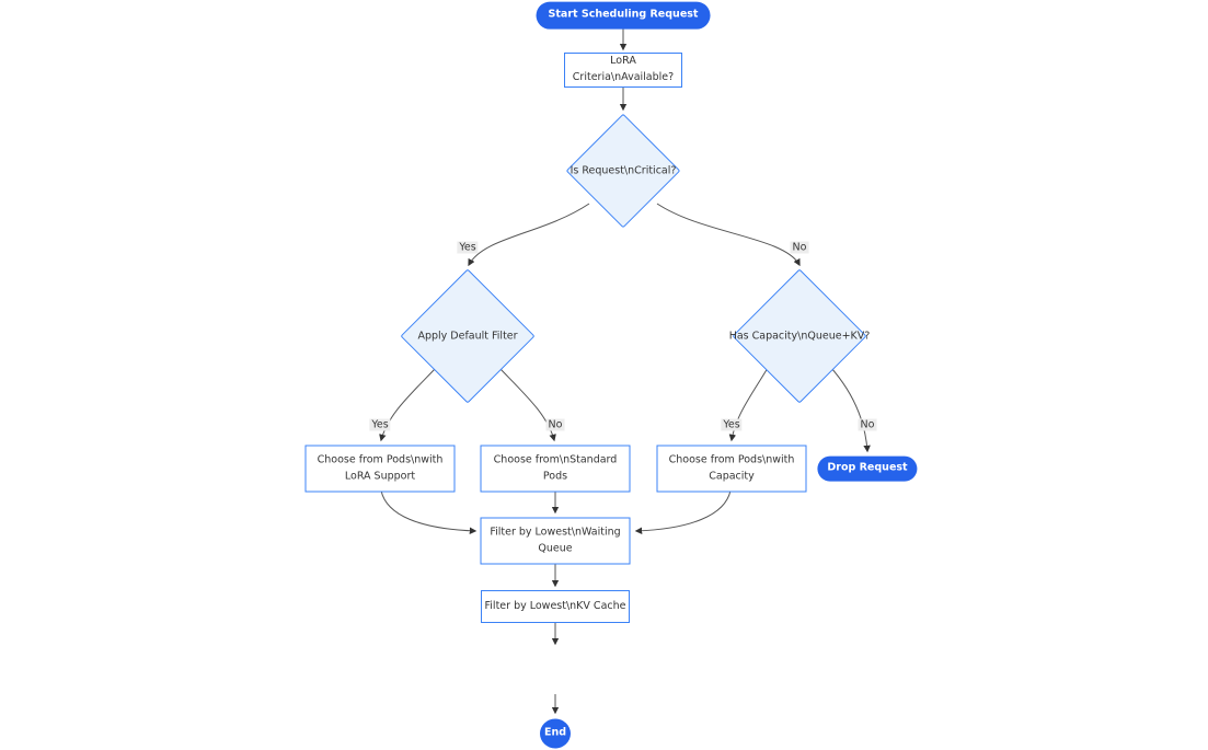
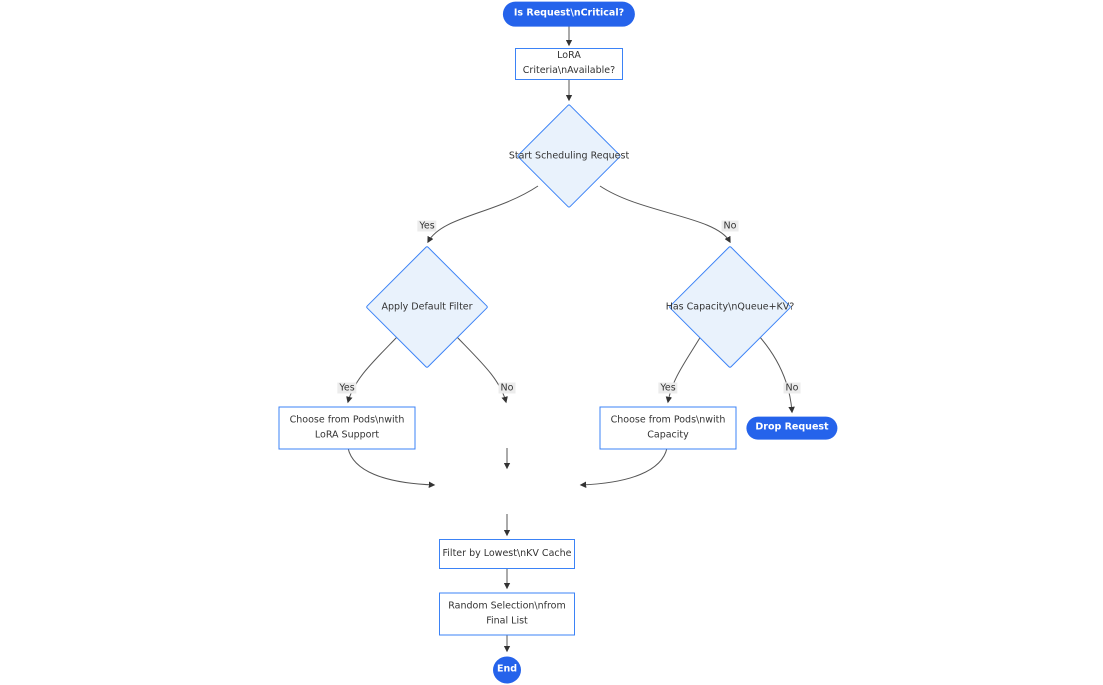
- Start Scheduling Request
+ Is Request\nCritical?
  LoRA Criteria\nAvailable?
- Is Request\nCritical?
+ Start Scheduling Request
  Apply Default Filter
  Has Capacity\nQueue+KV?
  Choose from Pods\nwith
  LoRA Support
- Choose from\nStandard
- Pods
  Choose from Pods\nwith
  Capacity
  Drop Request
- Filter by Lowest\nWaiting
- Queue
  Filter by Lowest\nKV Cache
+ Random Selection\nfrom
+ Final List
  End
  Yes
  No
  Yes
  No
  Yes
  No
